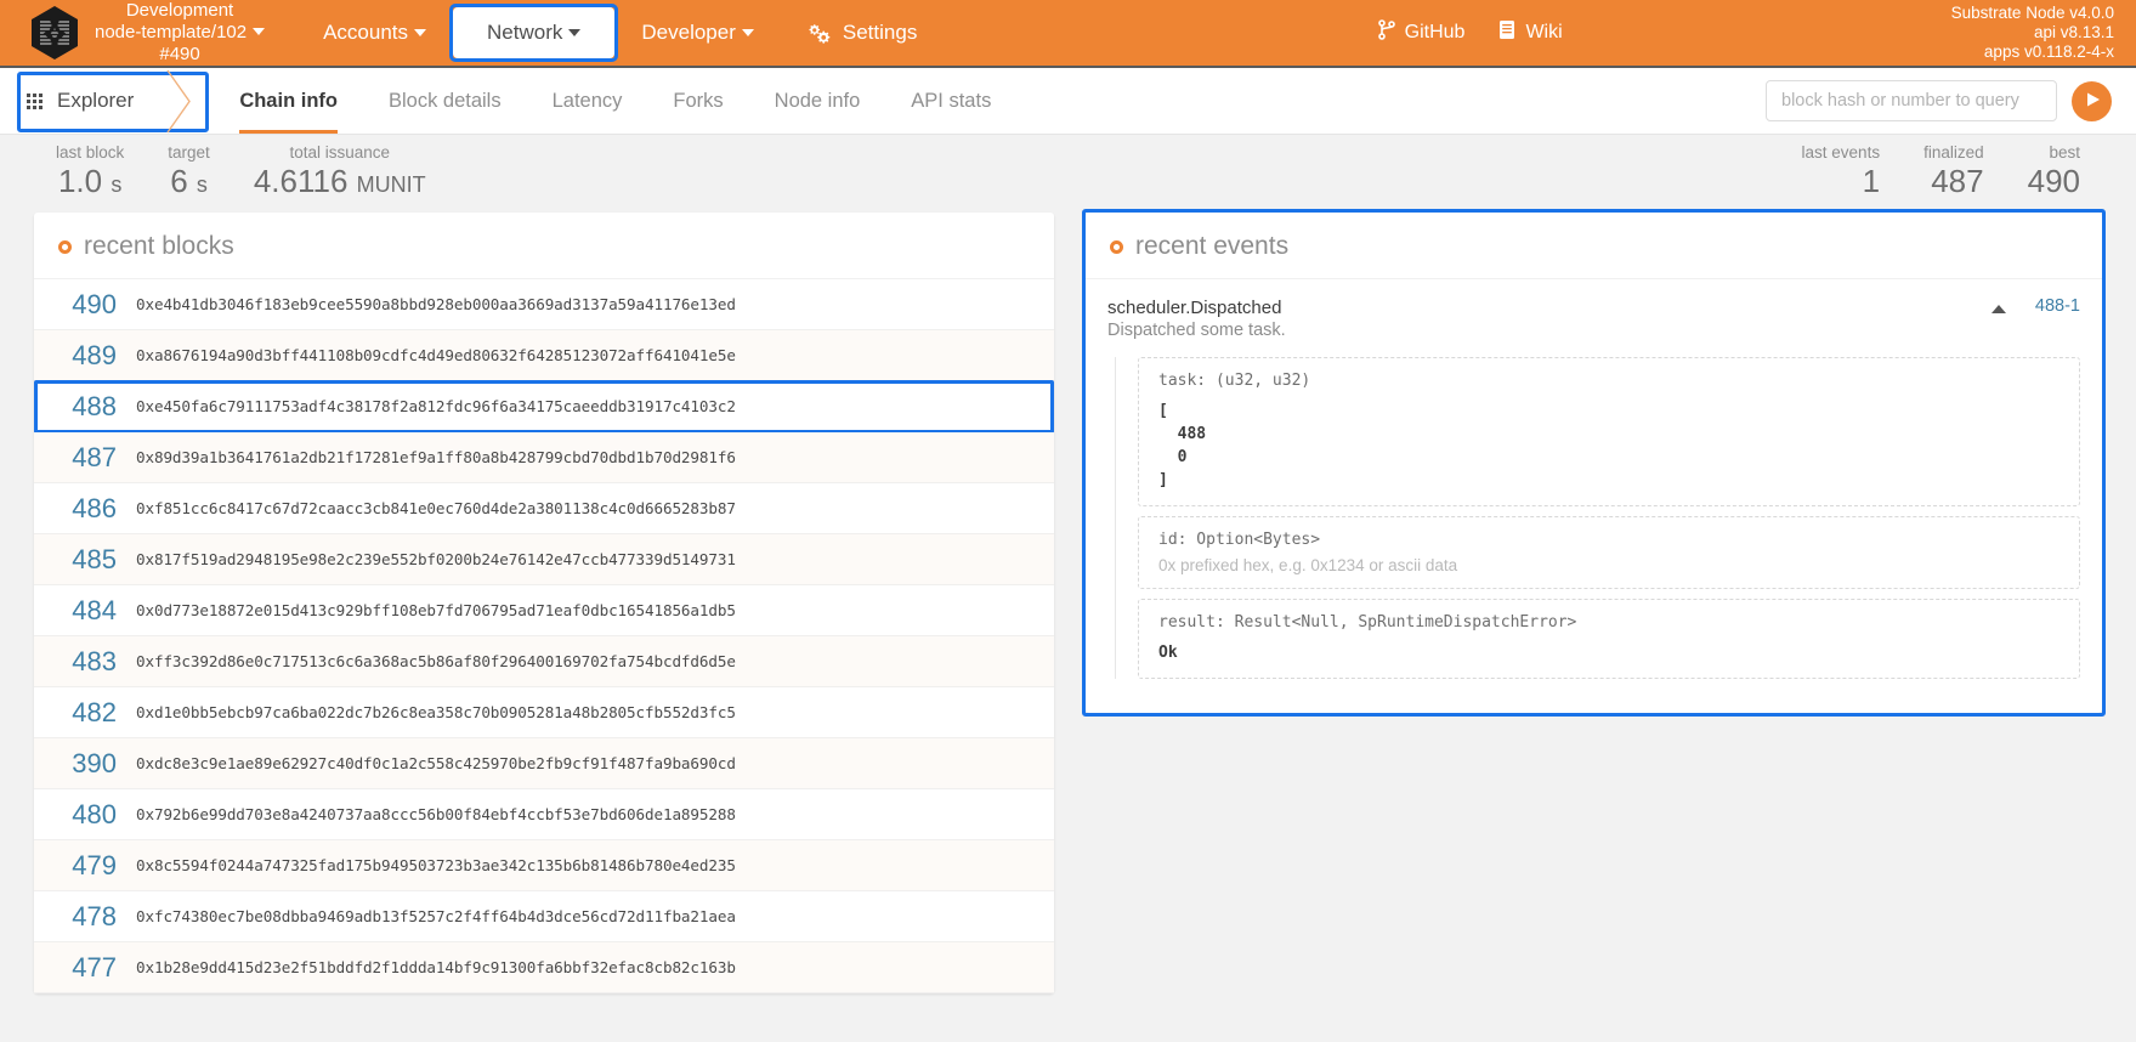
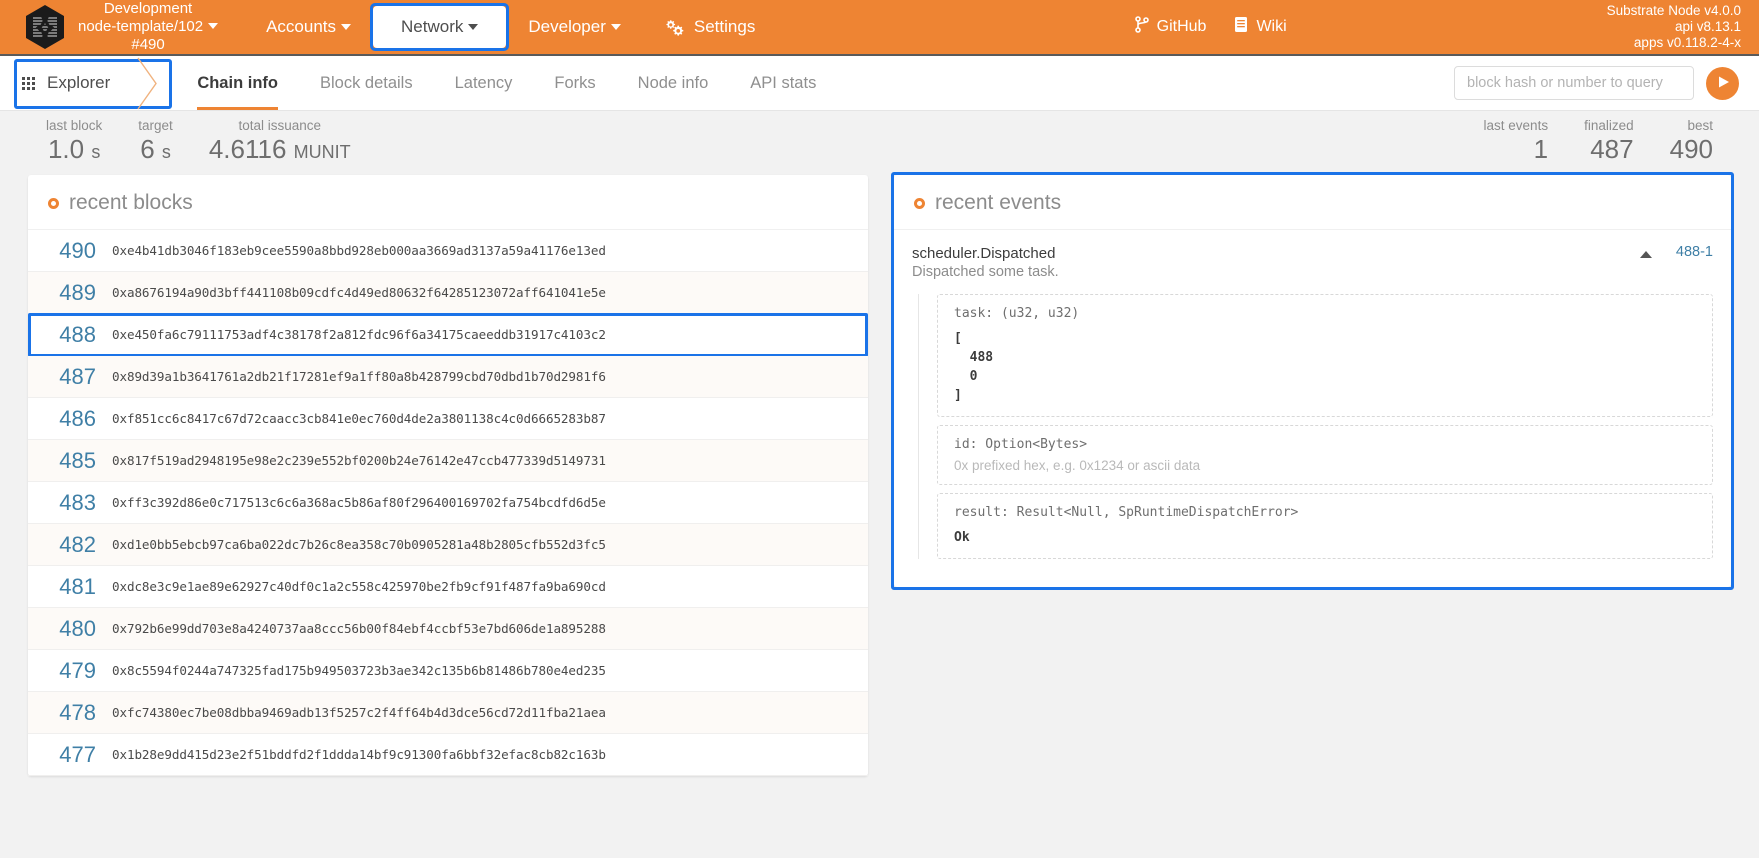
  Development
  node-template/102
  #490
  Accounts
  Network
  Developer
  Settings
  GitHub
  Wiki
  Substrate Node v4.0.0
  api v8.13.1
  apps v0.118.2-4-x
  Explorer
  Chain info
  Block details
  Latency
  Forks
  Node info
  API stats
  block hash or number to query
  last block
  1.0 s
  target
  6 s
  total issuance
  4.6116 MUNIT
  last events
  1
  finalized
  487
  best
  490
  recent blocks
  490
  0xe4b41db3046f183eb9cee5590a8bbd928eb000aa3669ad3137a59a41176e13ed
  489
  0xa8676194a90d3bff441108b09cdfc4d49ed80632f64285123072aff641041e5e
  488
  0xe450fa6c79111753adf4c38178f2a812fdc96f6a34175caeeddb31917c4103c2
  487
  0x89d39a1b3641761a2db21f17281ef9a1ff80a8b428799cbd70dbd1b70d2981f6
  486
  0xf851cc6c8417c67d72caacc3cb841e0ec760d4de2a3801138c4c0d6665283b87
  485
  0x817f519ad2948195e98e2c239e552bf0200b24e76142e47ccb477339d5149731
- 484
- 0x0d773e18872e015d413c929bff108eb7fd706795ad71eaf0dbc16541856a1db5
  483
  0xff3c392d86e0c717513c6c6a368ac5b86af80f296400169702fa754bcdfd6d5e
  482
  0xd1e0bb5ebcb97ca6ba022dc7b26c8ea358c70b0905281a48b2805cfb552d3fc5
- 390
+ 481
  0xdc8e3c9e1ae89e62927c40df0c1a2c558c425970be2fb9cf91f487fa9ba690cd
  480
  0x792b6e99dd703e8a4240737aa8ccc56b00f84ebf4ccbf53e7bd606de1a895288
  479
  0x8c5594f0244a747325fad175b949503723b3ae342c135b6b81486b780e4ed235
  478
  0xfc74380ec7be08dbba9469adb13f5257c2f4ff64b4d3dce56cd72d11fba21aea
  477
  0x1b28e9dd415d23e2f51bddfd2f1ddda14bf9c91300fa6bbf32efac8cb82c163b
  recent events
  scheduler.Dispatched
  Dispatched some task.
  488-1
  task: (u32, u32)
  [
  488
  0
  ]
  id: Option<Bytes>
  0x prefixed hex, e.g. 0x1234 or ascii data
  result: Result<Null, SpRuntimeDispatchError>
  Ok
